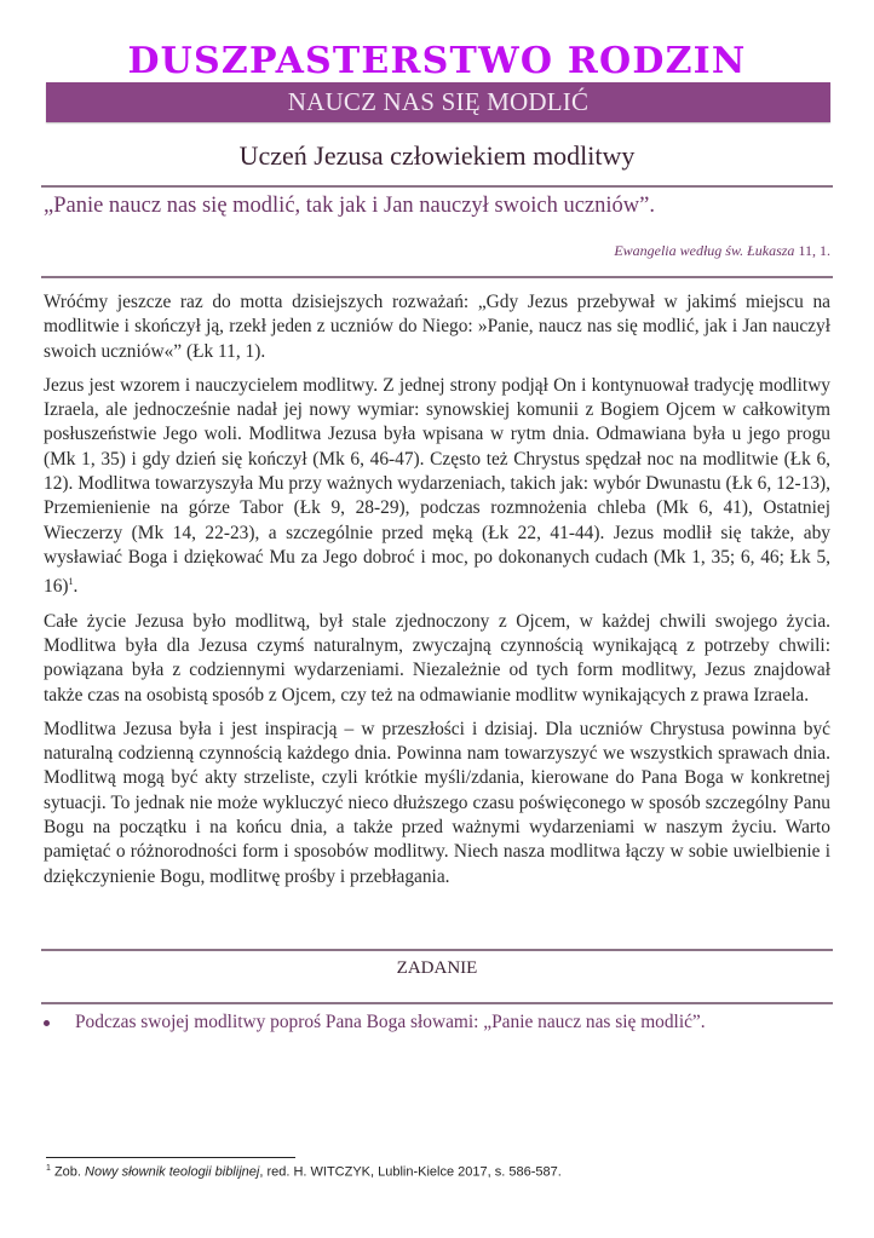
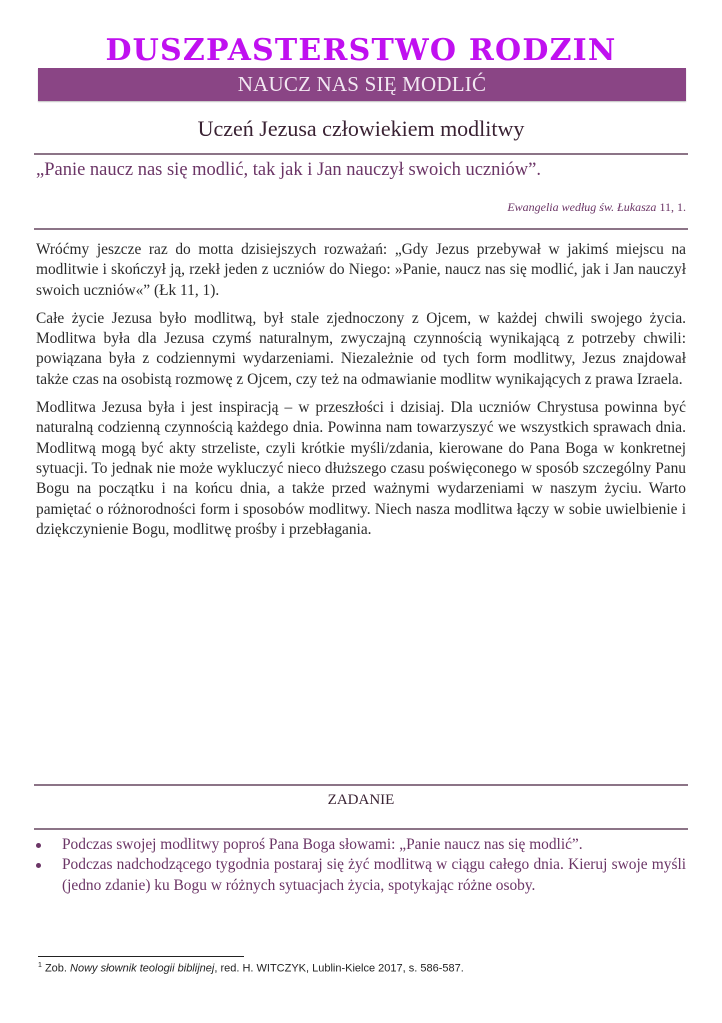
  DUSZPASTERSTWO RODZIN
  NAUCZ NAS SIĘ MODLIĆ
  Uczeń Jezusa człowiekiem modlitwy
  „Panie naucz nas się modlić, tak jak i Jan nauczył swoich uczniów”.
  Ewangelia według św. Łukasza 11, 1.
  Wróćmy jeszcze raz do motta dzisiejszych rozważań: „Gdy Jezus przebywał w jakimś miejscu na modlitwie i skończył ją, rzekł jeden z uczniów do Niego: »Panie, naucz nas się modlić, jak i Jan nauczył swoich uczniów«” (Łk 11, 1).
- Jezus jest wzorem i nauczycielem modlitwy. Z jednej strony podjął On i kontynuował tradycję modlitwy Izraela, ale jednocześnie nadał jej nowy wymiar: synowskiej komunii z Bogiem Ojcem w całkowitym posłuszeństwie Jego woli. Modlitwa Jezusa była wpisana w rytm dnia. Odmawiana była u jego progu (Mk 1, 35) i gdy dzień się kończył (Mk 6, 46-47). Często też Chrystus spędzał noc na modlitwie (Łk 6, 12). Modlitwa towarzyszyła Mu przy ważnych wydarzeniach, takich jak: wybór Dwunastu (Łk 6, 12-13), Przemienienie na górze Tabor (Łk 9, 28-29), podczas rozmnożenia chleba (Mk 6, 41), Ostatniej Wieczerzy (Mk 14, 22-23), a szczególnie przed męką (Łk 22, 41-44). Jezus modlił się także, aby wysławiać Boga i dziękować Mu za Jego dobroć i moc, po dokonanych cudach (Mk 1, 35; 6, 46; Łk 5, 16)1.
- Całe życie Jezusa było modlitwą, był stale zjednoczony z Ojcem, w każdej chwili swojego życia. Modlitwa była dla Jezusa czymś naturalnym, zwyczajną czynnością wynikającą z potrzeby chwili: powiązana była z codziennymi wydarzeniami. Niezależnie od tych form modlitwy, Jezus znajdował także czas na osobistą sposób z Ojcem, czy też na odmawianie modlitw wynikających z prawa Izraela.
+ Całe życie Jezusa było modlitwą, był stale zjednoczony z Ojcem, w każdej chwili swojego życia. Modlitwa była dla Jezusa czymś naturalnym, zwyczajną czynnością wynikającą z potrzeby chwili: powiązana była z codziennymi wydarzeniami. Niezależnie od tych form modlitwy, Jezus znajdował także czas na osobistą rozmowę z Ojcem, czy też na odmawianie modlitw wynikających z prawa Izraela.
  Modlitwa Jezusa była i jest inspiracją – w przeszłości i dzisiaj. Dla uczniów Chrystusa powinna być naturalną codzienną czynnością każdego dnia. Powinna nam towarzyszyć we wszystkich sprawach dnia. Modlitwą mogą być akty strzeliste, czyli krótkie myśli/zdania, kierowane do Pana Boga w konkretnej sytuacji. To jednak nie może wykluczyć nieco dłuższego czasu poświęconego w sposób szczególny Panu Bogu na początku i na końcu dnia, a także przed ważnymi wydarzeniami w naszym życiu. Warto pamiętać o różnorodności form i sposobów modlitwy. Niech nasza modlitwa łączy w sobie uwielbienie i dziękczynienie Bogu, modlitwę prośby i przebłagania.
  ZADANIE
  Podczas swojej modlitwy poproś Pana Boga słowami: „Panie naucz nas się modlić”.
+ Podczas nadchodzącego tygodnia postaraj się żyć modlitwą w ciągu całego dnia. Kieruj swoje myśli (jedno zdanie) ku Bogu w różnych sytuacjach życia, spotykając różne osoby.
  Zob. Nowy słownik teologii biblijnej, red. H. WITCZYK, Lublin-Kielce 2017, s. 586-587.
